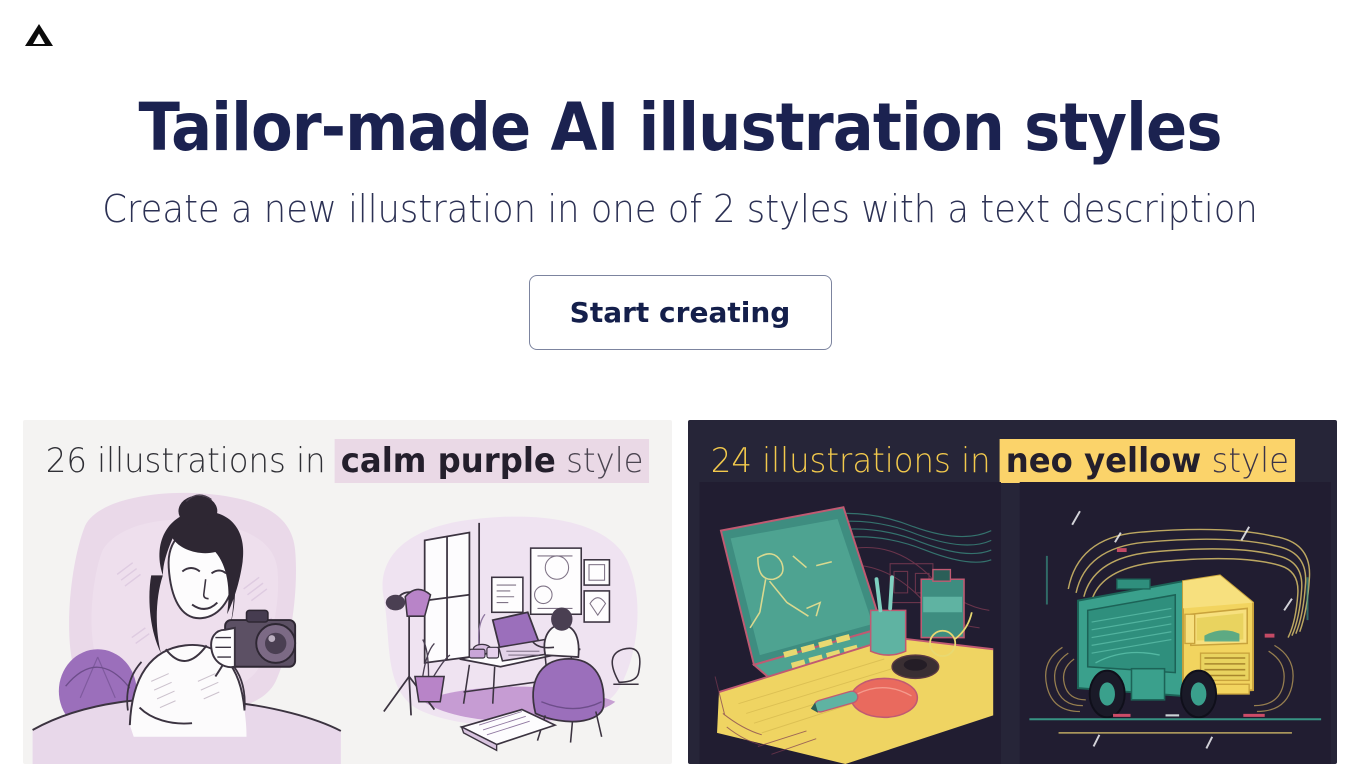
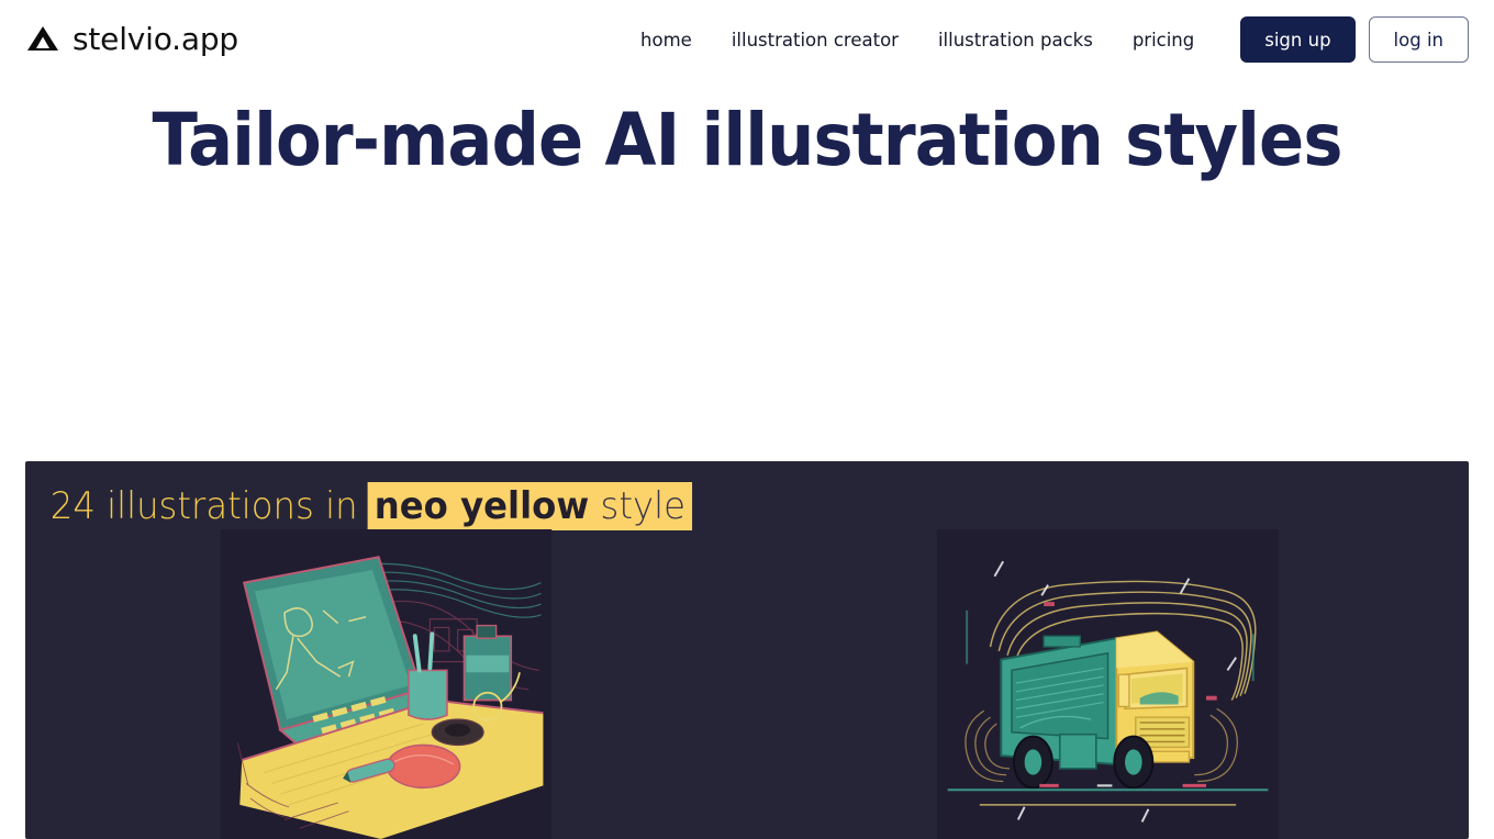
+ stelvio.app
+ home
+ illustration creator
+ illustration packs
+ pricing
+ sign up
+ log in
  Tailor-made AI illustration styles
- Create a new illustration in one of 2 styles with a text description
- Start creating
- 26 illustrations in calm purple style
  24 illustrations in neo yellow style
